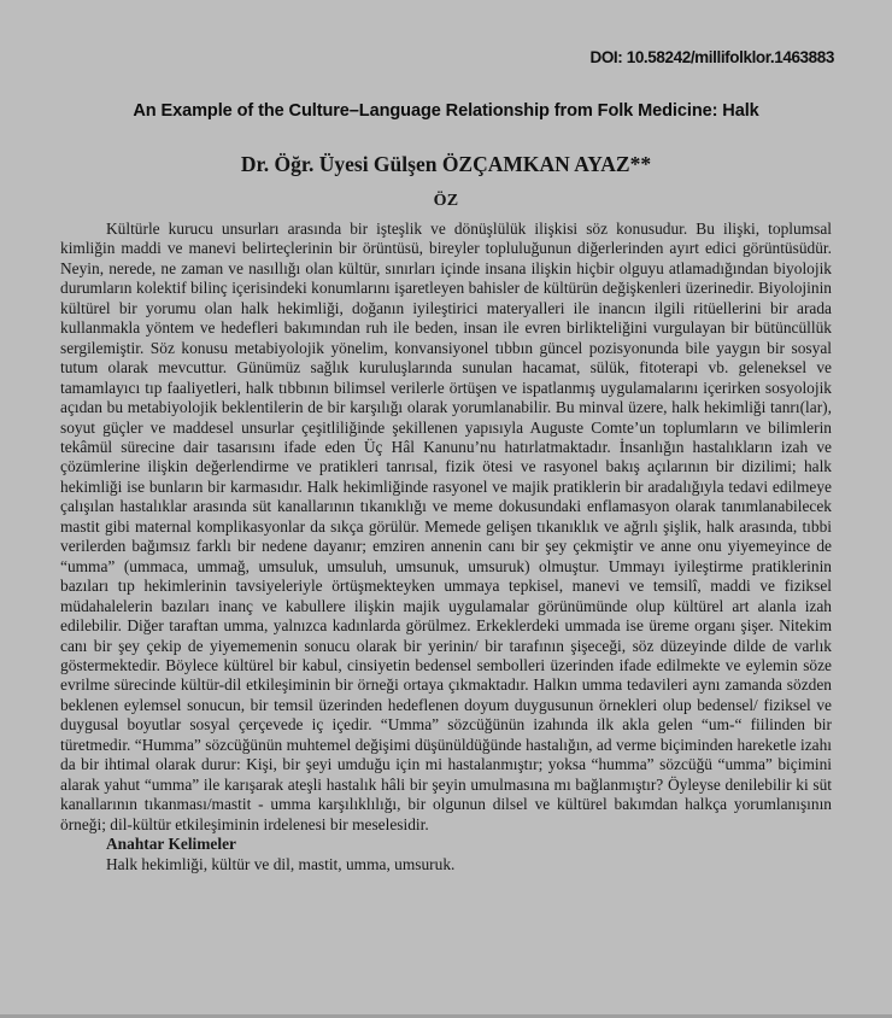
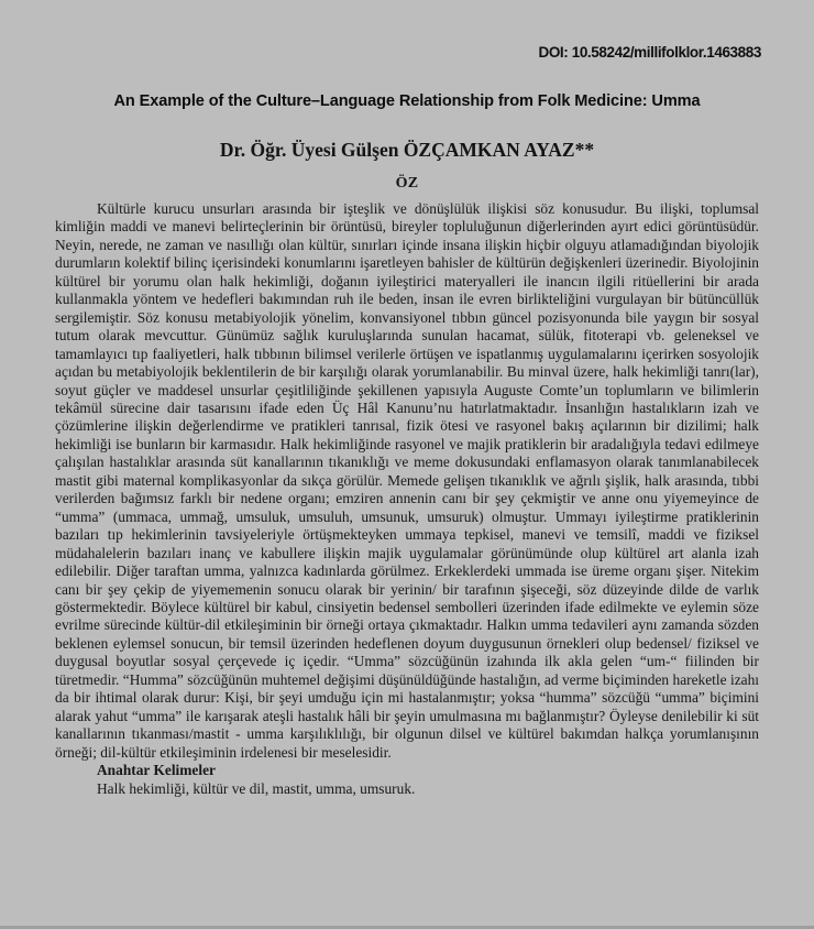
  DOI: 10.58242/millifolklor.1463883
- An Example of the Culture–Language Relationship from Folk Medicine: Halk
+ An Example of the Culture–Language Relationship from Folk Medicine: Umma
  Dr. Öğr. Üyesi Gülşen ÖZÇAMKAN AYAZ**
  ÖZ
- Kültürle kurucu unsurları arasında bir işteşlik ve dönüşlülük ilişkisi söz konusudur. Bu ilişki, toplumsal kimliğin maddi ve manevi belirteçlerinin bir örüntüsü, bireyler topluluğunun diğerlerinden ayırt edici görüntüsüdür. Neyin, nerede, ne zaman ve nasıllığı olan kültür, sınırları içinde insana ilişkin hiçbir olguyu atlamadığından biyolojik durumların kolektif bilinç içerisindeki konumlarını işaretleyen bahisler de kültürün değişkenleri üzerinedir. Biyolojinin kültürel bir yorumu olan halk hekimliği, doğanın iyileştirici materyalleri ile inancın ilgili ritüellerini bir arada kullanmakla yöntem ve hedefleri bakımından ruh ile beden, insan ile evren birlikteliğini vurgulayan bir bütüncüllük sergilemiştir. Söz konusu metabiyolojik yönelim, konvansiyonel tıbbın güncel pozisyonunda bile yaygın bir sosyal tutum olarak mevcuttur. Günümüz sağlık kuruluşlarında sunulan hacamat, sülük, fitoterapi vb. geleneksel ve tamamlayıcı tıp faaliyetleri, halk tıbbının bilimsel verilerle örtüşen ve ispatlanmış uygulamalarını içerirken sosyolojik açıdan bu metabiyolojik beklentilerin de bir karşılığı olarak yorumlanabilir. Bu minval üzere, halk hekimliği tanrı(lar), soyut güçler ve maddesel unsurlar çeşitliliğinde şekillenen yapısıyla Auguste Comte’un toplumların ve bilimlerin tekâmül sürecine dair tasarısını ifade eden Üç Hâl Kanunu’nu hatırlatmaktadır. İnsanlığın hastalıkların izah ve çözümlerine ilişkin değerlendirme ve pratikleri tanrısal, fizik ötesi ve rasyonel bakış açılarının bir dizilimi; halk hekimliği ise bunların bir karmasıdır. Halk hekimliğinde rasyonel ve majik pratiklerin bir aradalığıyla tedavi edilmeye çalışılan hastalıklar arasında süt kanallarının tıkanıklığı ve meme dokusundaki enflamasyon olarak tanımlanabilecek mastit gibi maternal komplikasyonlar da sıkça görülür. Memede gelişen tıkanıklık ve ağrılı şişlik, halk arasında, tıbbi verilerden bağımsız farklı bir nedene dayanır; emziren annenin canı bir şey çekmiştir ve anne onu yiyemeyince de “umma” (ummaca, ummağ, umsuluk, umsuluh, umsunuk, umsuruk) olmuştur. Ummayı iyileştirme pratiklerinin bazıları tıp hekimlerinin tavsiyeleriyle örtüşmekteyken ummaya tepkisel, manevi ve temsilî, maddi ve fiziksel müdahalelerin bazıları inanç ve kabullere ilişkin majik uygulamalar görünümünde olup kültürel art alanla izah edilebilir. Diğer taraftan umma, yalnızca kadınlarda görülmez. Erkeklerdeki ummada ise üreme organı şişer. Nitekim canı bir şey çekip de yiyememenin sonucu olarak bir yerinin/ bir tarafının şişeceği, söz düzeyinde dilde de varlık göstermektedir. Böylece kültürel bir kabul, cinsiyetin bedensel sembolleri üzerinden ifade edilmekte ve eylemin söze evrilme sürecinde kültür-dil etkileşiminin bir örneği ortaya çıkmaktadır. Halkın umma tedavileri aynı zamanda sözden beklenen eylemsel sonucun, bir temsil üzerinden hedeflenen doyum duygusunun örnekleri olup bedensel/ fiziksel ve duygusal boyutlar sosyal çerçevede iç içedir. “Umma” sözcüğünün izahında ilk akla gelen “um-“ fiilinden bir türetmedir. “Humma” sözcüğünün muhtemel değişimi düşünüldüğünde hastalığın, ad verme biçiminden hareketle izahı da bir ihtimal olarak durur: Kişi, bir şeyi umduğu için mi hastalanmıştır; yoksa “humma” sözcüğü “umma” biçimini alarak yahut “umma” ile karışarak ateşli hastalık hâli bir şeyin umulmasına mı bağlanmıştır? Öyleyse denilebilir ki süt kanallarının tıkanması/mastit - umma karşılıklılığı, bir olgunun dilsel ve kültürel bakımdan halkça yorumlanışının örneği; dil-kültür etkileşiminin irdelenesi bir meselesidir.
+ Kültürle kurucu unsurları arasında bir işteşlik ve dönüşlülük ilişkisi söz konusudur. Bu ilişki, toplumsal kimliğin maddi ve manevi belirteçlerinin bir örüntüsü, bireyler topluluğunun diğerlerinden ayırt edici görüntüsüdür. Neyin, nerede, ne zaman ve nasıllığı olan kültür, sınırları içinde insana ilişkin hiçbir olguyu atlamadığından biyolojik durumların kolektif bilinç içerisindeki konumlarını işaretleyen bahisler de kültürün değişkenleri üzerinedir. Biyolojinin kültürel bir yorumu olan halk hekimliği, doğanın iyileştirici materyalleri ile inancın ilgili ritüellerini bir arada kullanmakla yöntem ve hedefleri bakımından ruh ile beden, insan ile evren birlikteliğini vurgulayan bir bütüncüllük sergilemiştir. Söz konusu metabiyolojik yönelim, konvansiyonel tıbbın güncel pozisyonunda bile yaygın bir sosyal tutum olarak mevcuttur. Günümüz sağlık kuruluşlarında sunulan hacamat, sülük, fitoterapi vb. geleneksel ve tamamlayıcı tıp faaliyetleri, halk tıbbının bilimsel verilerle örtüşen ve ispatlanmış uygulamalarını içerirken sosyolojik açıdan bu metabiyolojik beklentilerin de bir karşılığı olarak yorumlanabilir. Bu minval üzere, halk hekimliği tanrı(lar), soyut güçler ve maddesel unsurlar çeşitliliğinde şekillenen yapısıyla Auguste Comte’un toplumların ve bilimlerin tekâmül sürecine dair tasarısını ifade eden Üç Hâl Kanunu’nu hatırlatmaktadır. İnsanlığın hastalıkların izah ve çözümlerine ilişkin değerlendirme ve pratikleri tanrısal, fizik ötesi ve rasyonel bakış açılarının bir dizilimi; halk hekimliği ise bunların bir karmasıdır. Halk hekimliğinde rasyonel ve majik pratiklerin bir aradalığıyla tedavi edilmeye çalışılan hastalıklar arasında süt kanallarının tıkanıklığı ve meme dokusundaki enflamasyon olarak tanımlanabilecek mastit gibi maternal komplikasyonlar da sıkça görülür. Memede gelişen tıkanıklık ve ağrılı şişlik, halk arasında, tıbbi verilerden bağımsız farklı bir nedene organı; emziren annenin canı bir şey çekmiştir ve anne onu yiyemeyince de “umma” (ummaca, ummağ, umsuluk, umsuluh, umsunuk, umsuruk) olmuştur. Ummayı iyileştirme pratiklerinin bazıları tıp hekimlerinin tavsiyeleriyle örtüşmekteyken ummaya tepkisel, manevi ve temsilî, maddi ve fiziksel müdahalelerin bazıları inanç ve kabullere ilişkin majik uygulamalar görünümünde olup kültürel art alanla izah edilebilir. Diğer taraftan umma, yalnızca kadınlarda görülmez. Erkeklerdeki ummada ise üreme organı şişer. Nitekim canı bir şey çekip de yiyememenin sonucu olarak bir yerinin/ bir tarafının şişeceği, söz düzeyinde dilde de varlık göstermektedir. Böylece kültürel bir kabul, cinsiyetin bedensel sembolleri üzerinden ifade edilmekte ve eylemin söze evrilme sürecinde kültür-dil etkileşiminin bir örneği ortaya çıkmaktadır. Halkın umma tedavileri aynı zamanda sözden beklenen eylemsel sonucun, bir temsil üzerinden hedeflenen doyum duygusunun örnekleri olup bedensel/ fiziksel ve duygusal boyutlar sosyal çerçevede iç içedir. “Umma” sözcüğünün izahında ilk akla gelen “um-“ fiilinden bir türetmedir. “Humma” sözcüğünün muhtemel değişimi düşünüldüğünde hastalığın, ad verme biçiminden hareketle izahı da bir ihtimal olarak durur: Kişi, bir şeyi umduğu için mi hastalanmıştır; yoksa “humma” sözcüğü “umma” biçimini alarak yahut “umma” ile karışarak ateşli hastalık hâli bir şeyin umulmasına mı bağlanmıştır? Öyleyse denilebilir ki süt kanallarının tıkanması/mastit - umma karşılıklılığı, bir olgunun dilsel ve kültürel bakımdan halkça yorumlanışının örneği; dil-kültür etkileşiminin irdelenesi bir meselesidir.
  Anahtar Kelimeler
  Halk hekimliği, kültür ve dil, mastit, umma, umsuruk.
